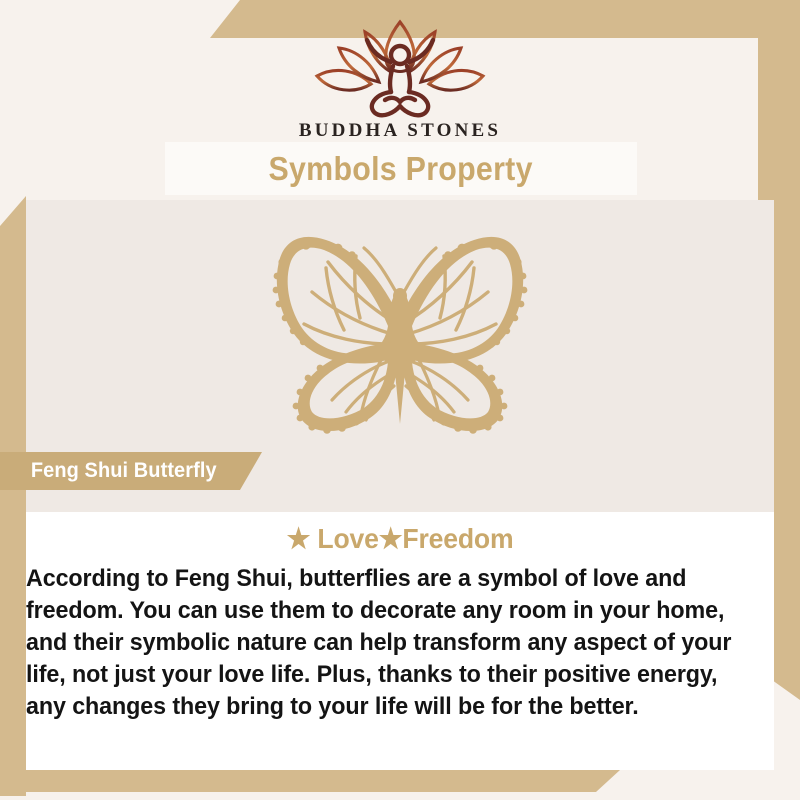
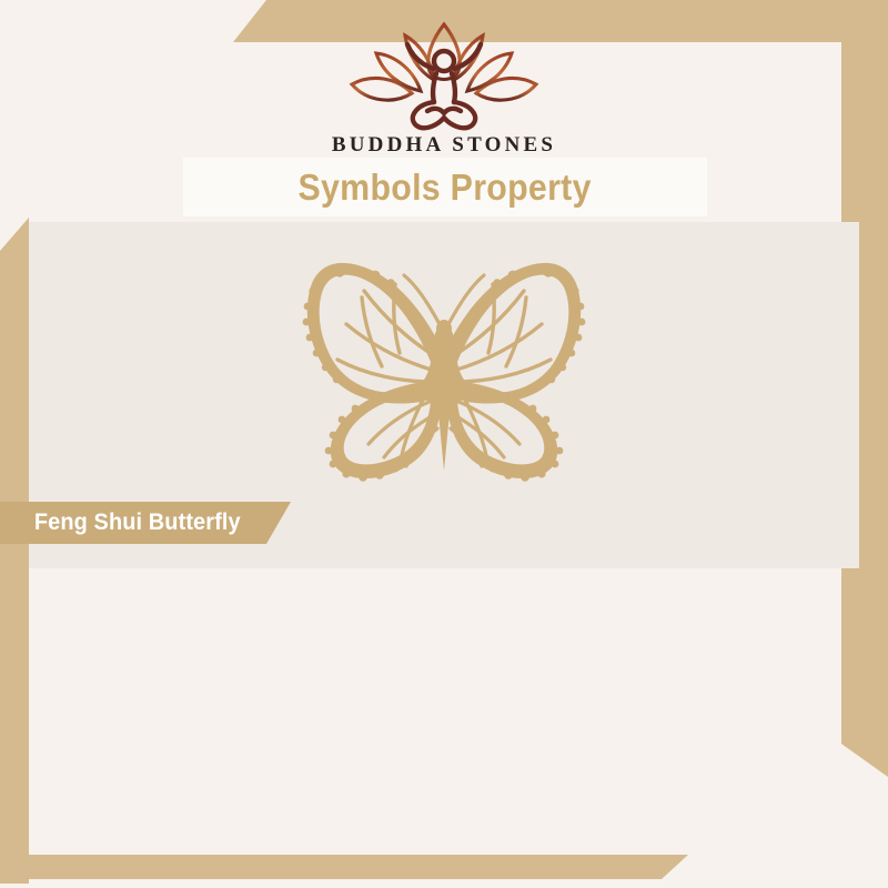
  BUDDHA STONES
  Symbols Property
  Feng Shui Butterfly
- ★ Love★Freedom
- According to Feng Shui, butterflies are a symbol of love and freedom. You can use them to decorate any room in your home, and their symbolic nature can help transform any aspect of your life, not just your love life. Plus, thanks to their positive energy, any changes they bring to your life will be for the better.
